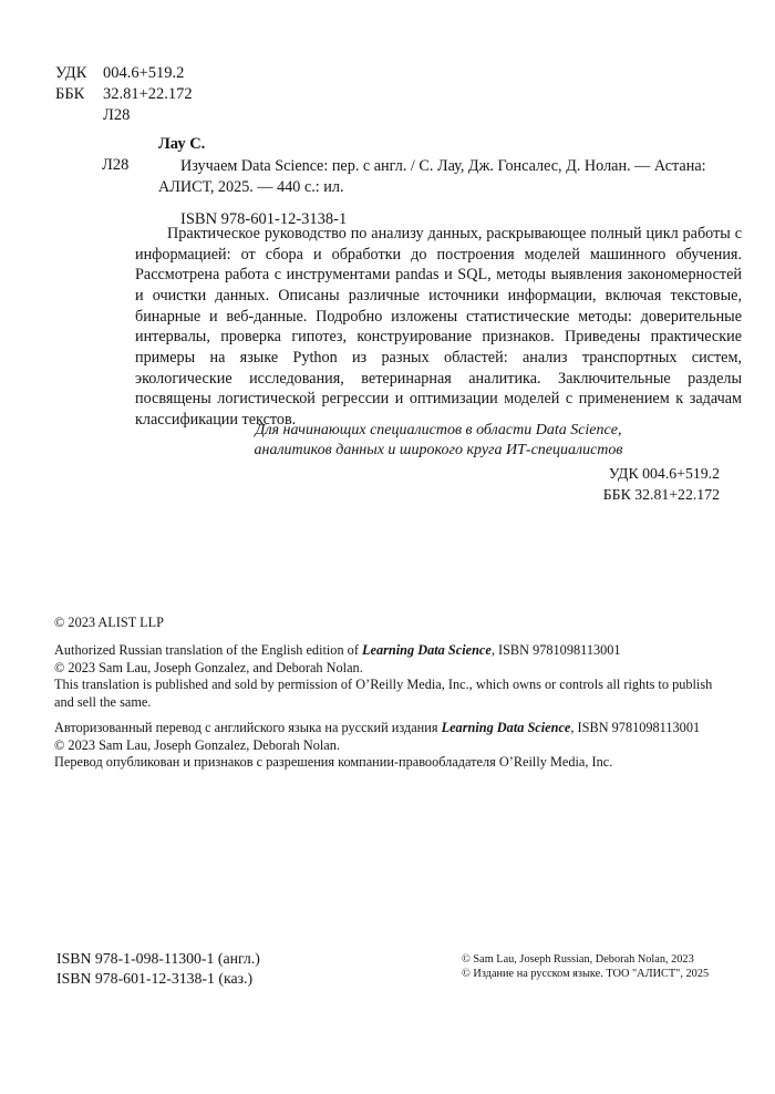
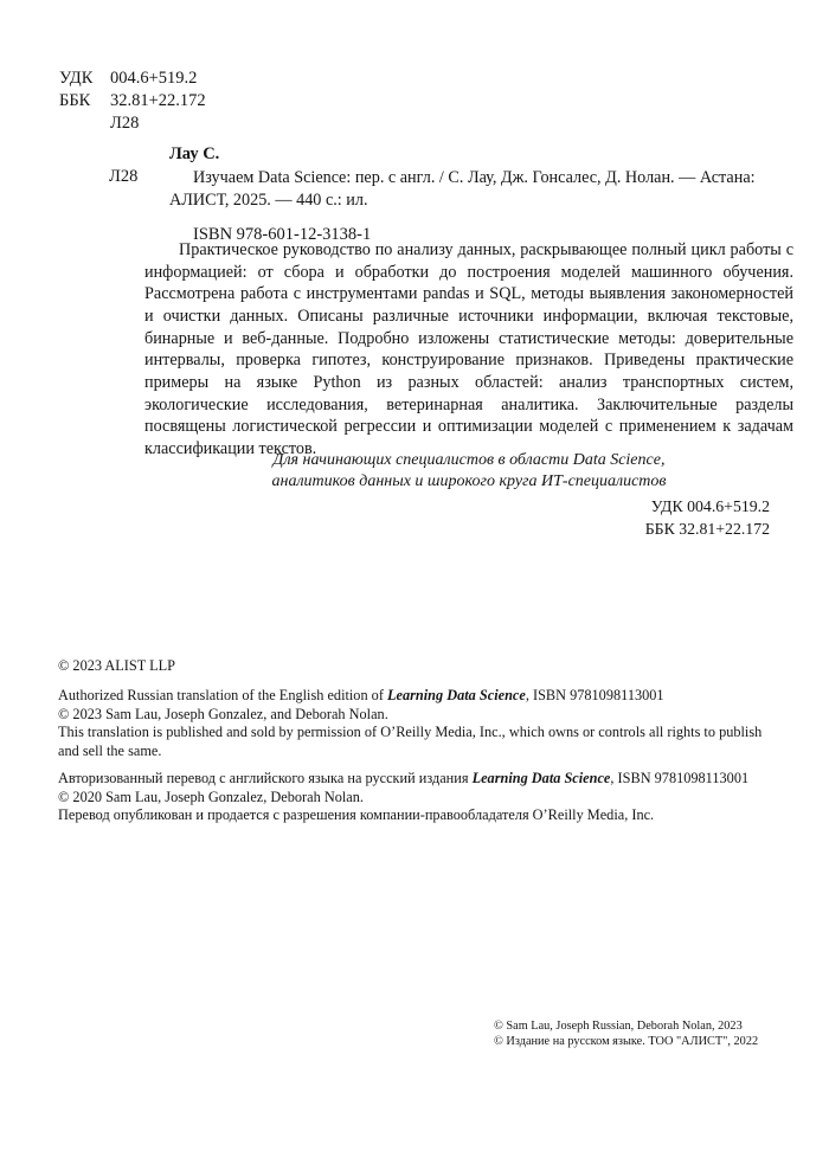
  УДК 004.6+519.2
  ББК 32.81+22.172
  Л28
  Лау С.
  Л28
  Изучаем Data Science: пер. с англ. / С. Лау, Дж. Гонсалес, Д. Нолан. — Астана: АЛИСТ, 2025. — 440 с.: ил.
  ISBN 978-601-12-3138-1
  Практическое руководство по анализу данных, раскрывающее полный цикл работы с информацией: от сбора и обработки до построения моделей машинного обучения. Рассмотрена работа с инструментами pandas и SQL, методы выявления закономерностей и очистки данных. Описаны различные источники информации, включая текстовые, бинарные и веб-данные. Подробно изложены статистические методы: доверительные интервалы, проверка гипотез, конструирование признаков. Приведены практические примеры на языке Python из разных областей: анализ транспортных систем, экологические исследования, ветеринарная аналитика. Заключительные разделы посвящены логистической регрессии и оптимизации моделей с применением к задачам классификации текстов.
  Для начинающих специалистов в области Data Science,
  аналитиков данных и широкого круга ИТ-специалистов
  УДК 004.6+519.2
  ББК 32.81+22.172
  © 2023 ALIST LLP
  Authorized Russian translation of the English edition of Learning Data Science, ISBN 9781098113001
  © 2023 Sam Lau, Joseph Gonzalez, and Deborah Nolan.
  This translation is published and sold by permission of O’Reilly Media, Inc., which owns or controls all rights to publish and sell the same.
  Авторизованный перевод с английского языка на русский издания Learning Data Science, ISBN 9781098113001
- © 2023 Sam Lau, Joseph Gonzalez, Deborah Nolan.
+ © 2020 Sam Lau, Joseph Gonzalez, Deborah Nolan.
- Перевод опубликован и признаков с разрешения компании-правообладателя O’Reilly Media, Inc.
+ Перевод опубликован и продается с разрешения компании-правообладателя O’Reilly Media, Inc.
- ISBN 978-1-098-11300-1 (англ.)
- ISBN 978-601-12-3138-1 (каз.)
  © Sam Lau, Joseph Russian, Deborah Nolan, 2023
- © Издание на русском языке. ТОО "АЛИСТ", 2025
+ © Издание на русском языке. ТОО "АЛИСТ", 2022
